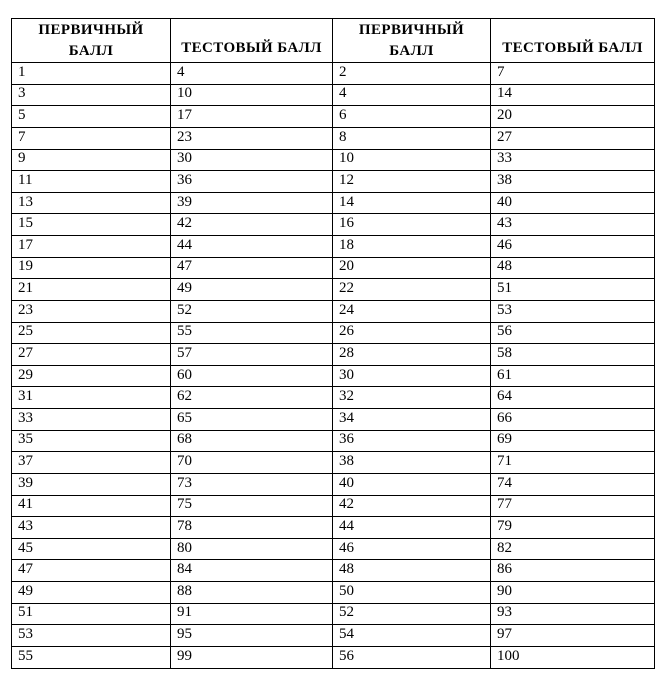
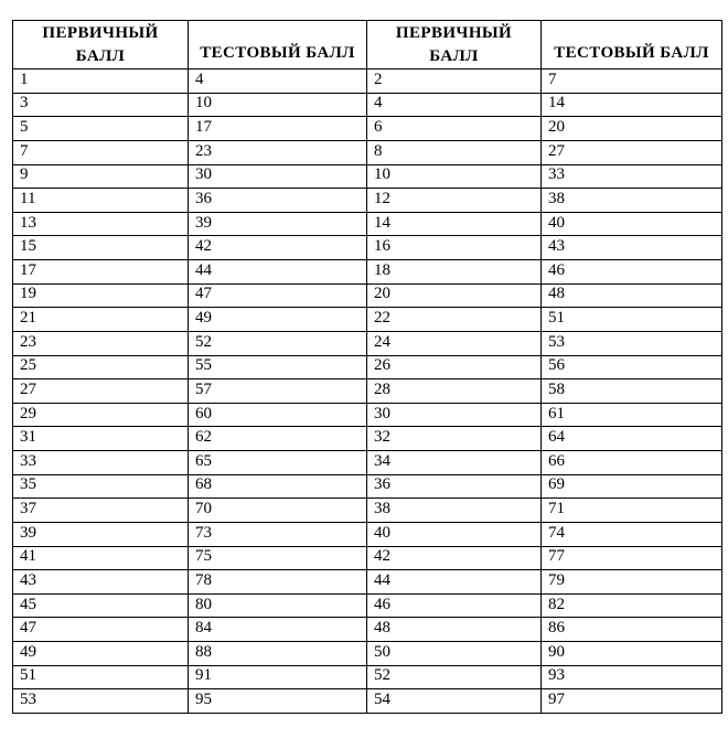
  ПЕРВИЧНЫЙ БАЛЛ	ТЕСТОВЫЙ БАЛЛ	ПЕРВИЧНЫЙ БАЛЛ	ТЕСТОВЫЙ БАЛЛ
  1	4	2	7
  3	10	4	14
  5	17	6	20
  7	23	8	27
  9	30	10	33
  11	36	12	38
  13	39	14	40
  15	42	16	43
  17	44	18	46
  19	47	20	48
  21	49	22	51
  23	52	24	53
  25	55	26	56
  27	57	28	58
  29	60	30	61
  31	62	32	64
  33	65	34	66
  35	68	36	69
  37	70	38	71
  39	73	40	74
  41	75	42	77
  43	78	44	79
  45	80	46	82
  47	84	48	86
  49	88	50	90
  51	91	52	93
  53	95	54	97
- 55	99	56	100
